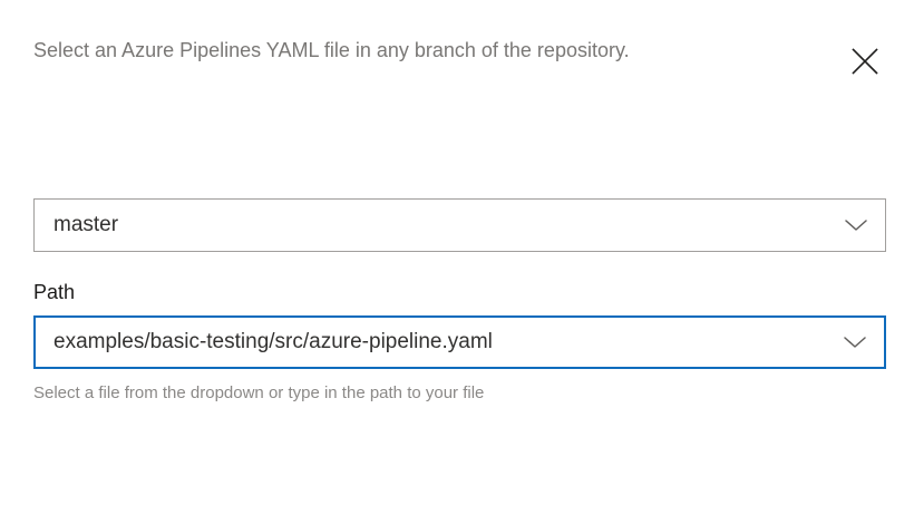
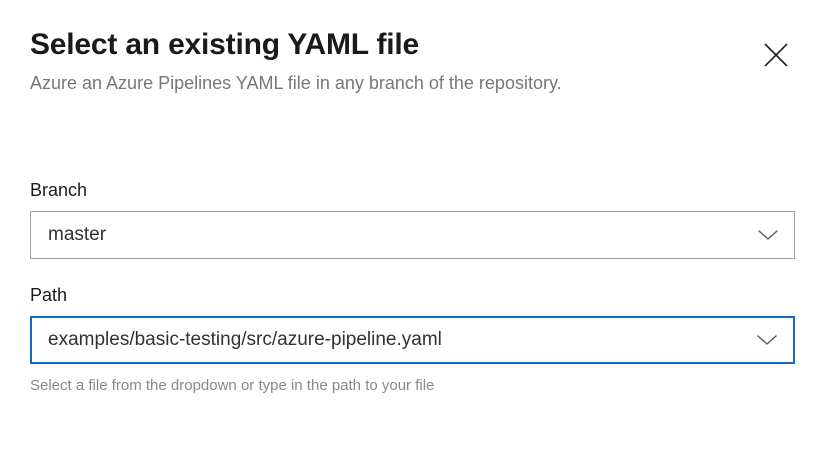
+ Select an existing YAML file
- Select an Azure Pipelines YAML file in any branch of the repository.
+ Azure an Azure Pipelines YAML file in any branch of the repository.
+ Branch
  master
  Path
  examples/basic-testing/src/azure-pipeline.yaml
  Select a file from the dropdown or type in the path to your file
